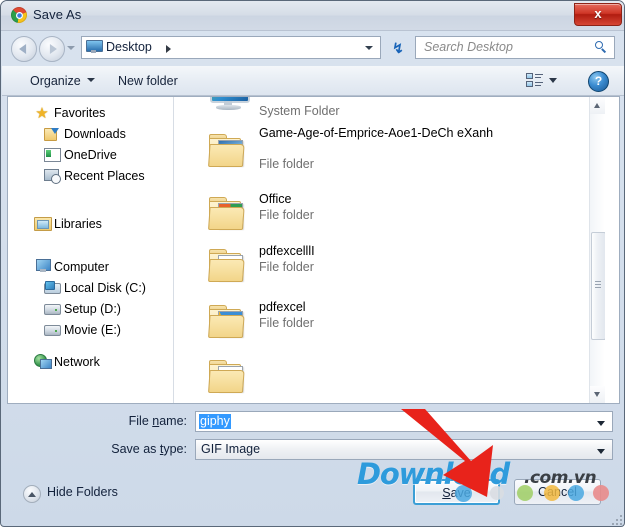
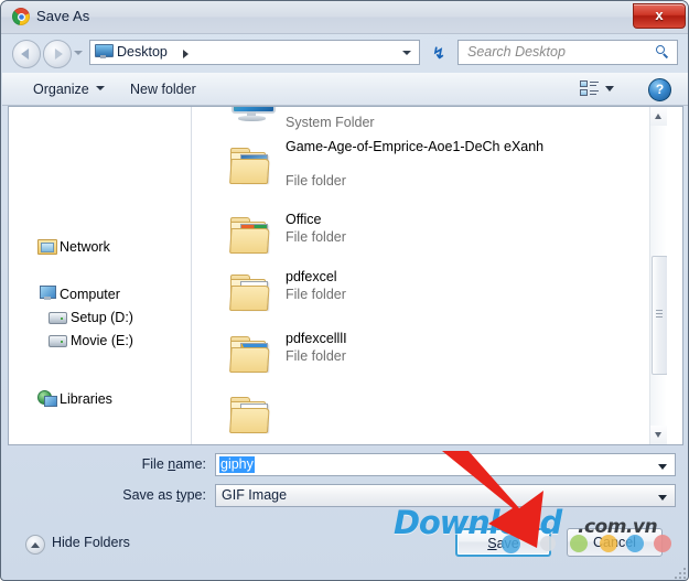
  Save As
  x
  Desktop
  ↯
  Search Desktop
  Organize
  New folder
  ?
- ★
- Favorites
- Downloads
- OneDrive
- Recent Places
- Libraries
+ Network
  Computer
- Local Disk (C:)
  Setup (D:)
  Movie (E:)
- Network
+ Libraries
  System Folder
  Game-Age-of-Emprice-Aoe1-DeCh eXanh
  File folder
  Office
  File folder
- pdfexcelllI
+ pdfexcel
  File folder
- pdfexcel
+ pdfexcelllI
  File folder
  File name:
  giphy
  Save as type:
  GIF Image
  Hide Folders
  Save
  Cancel
  .com.vn
